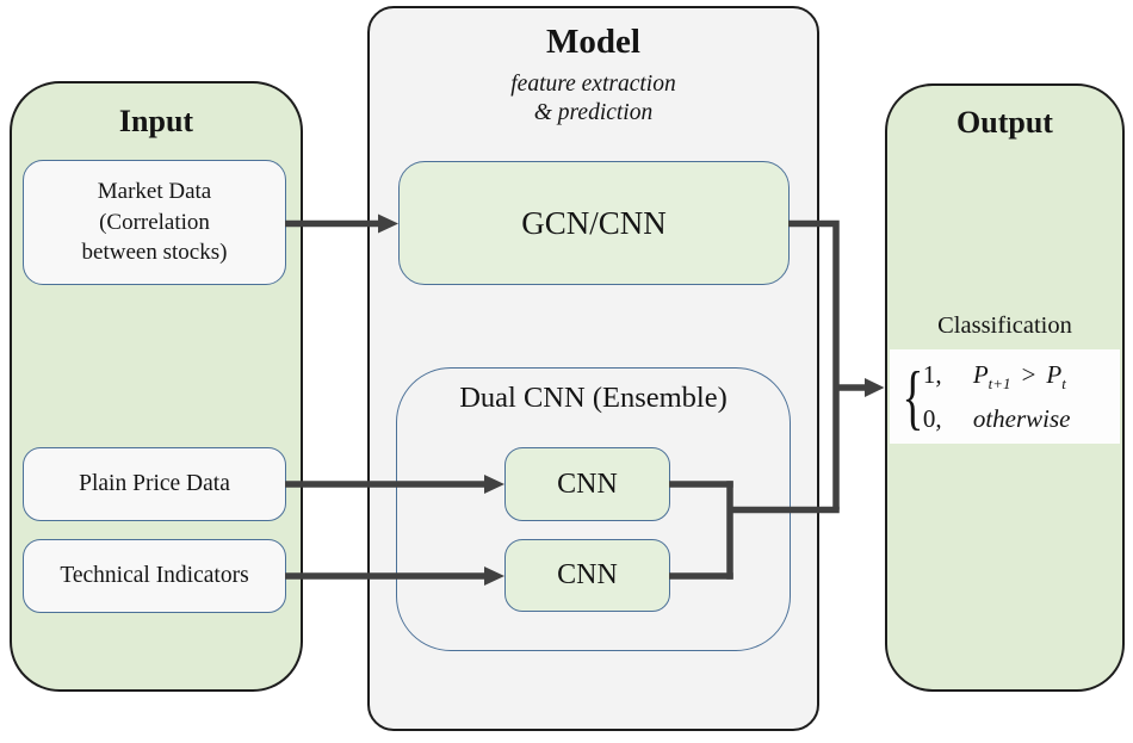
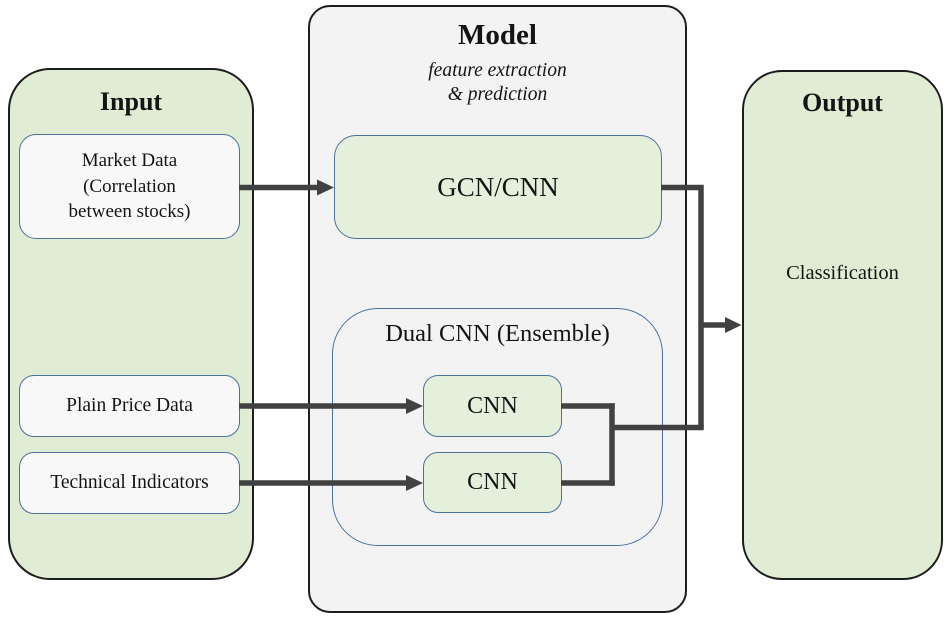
  Input
  Market Data
  (Correlation
  between stocks)
  Plain Price Data
  Technical Indicators
  Model
  feature extraction
  & prediction
  GCN/CNN
  Dual CNN (Ensemble)
  CNN
  CNN
  Output
  Classification
- {
- 1,
- Pt+1> Pt
- 0,
- otherwise
